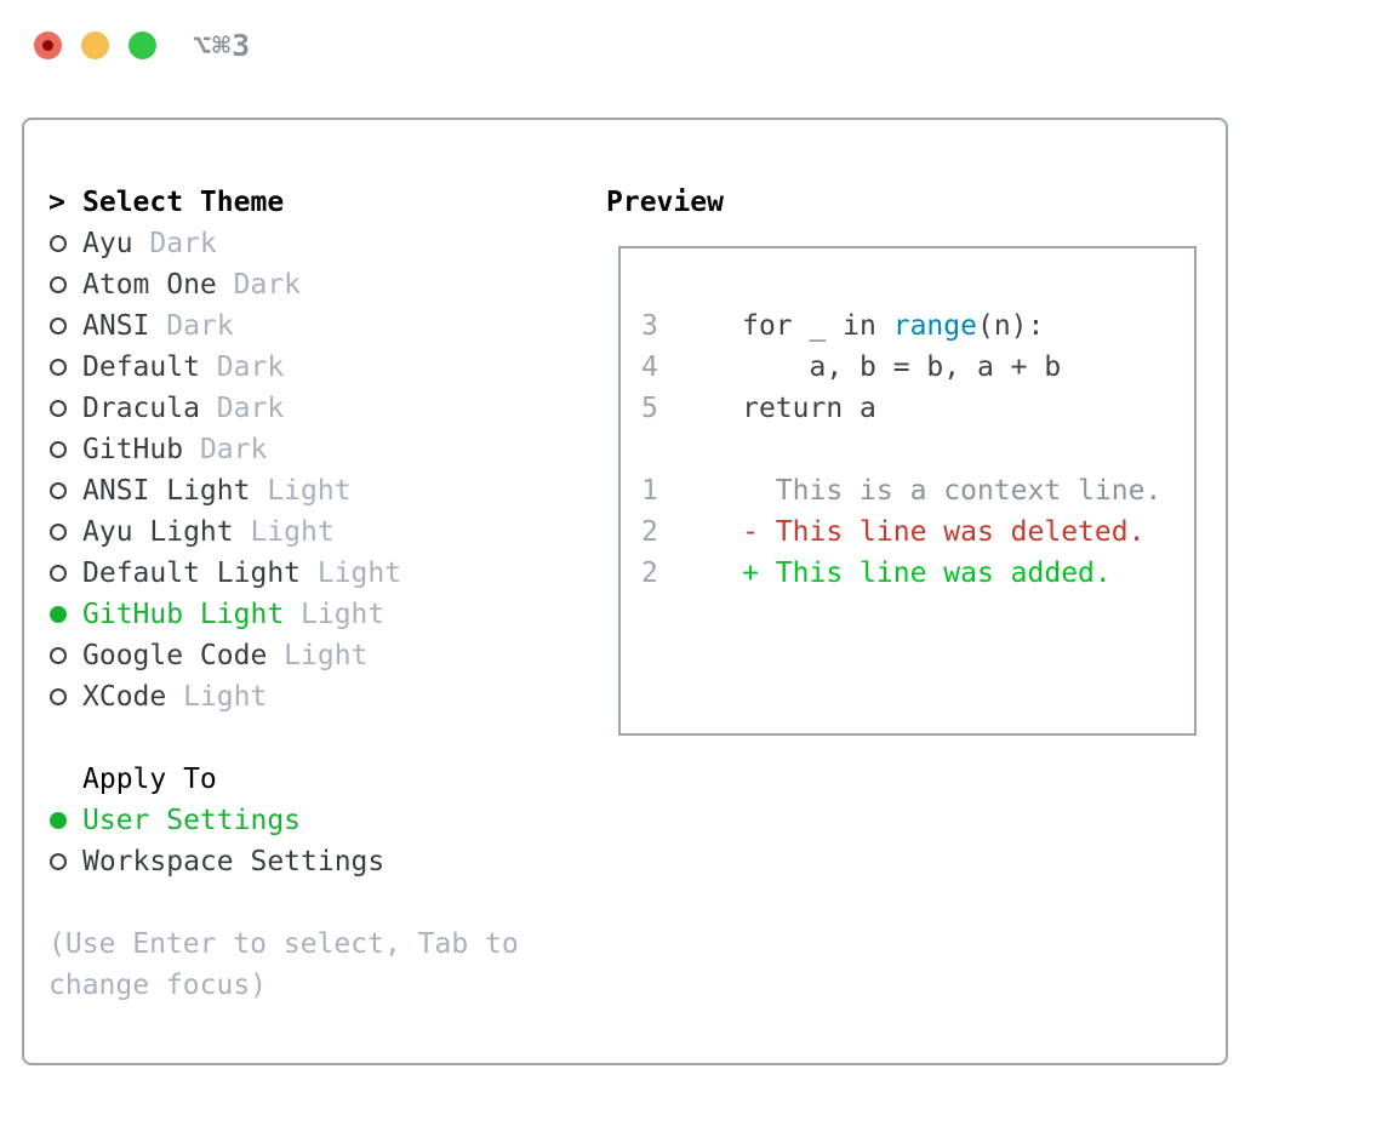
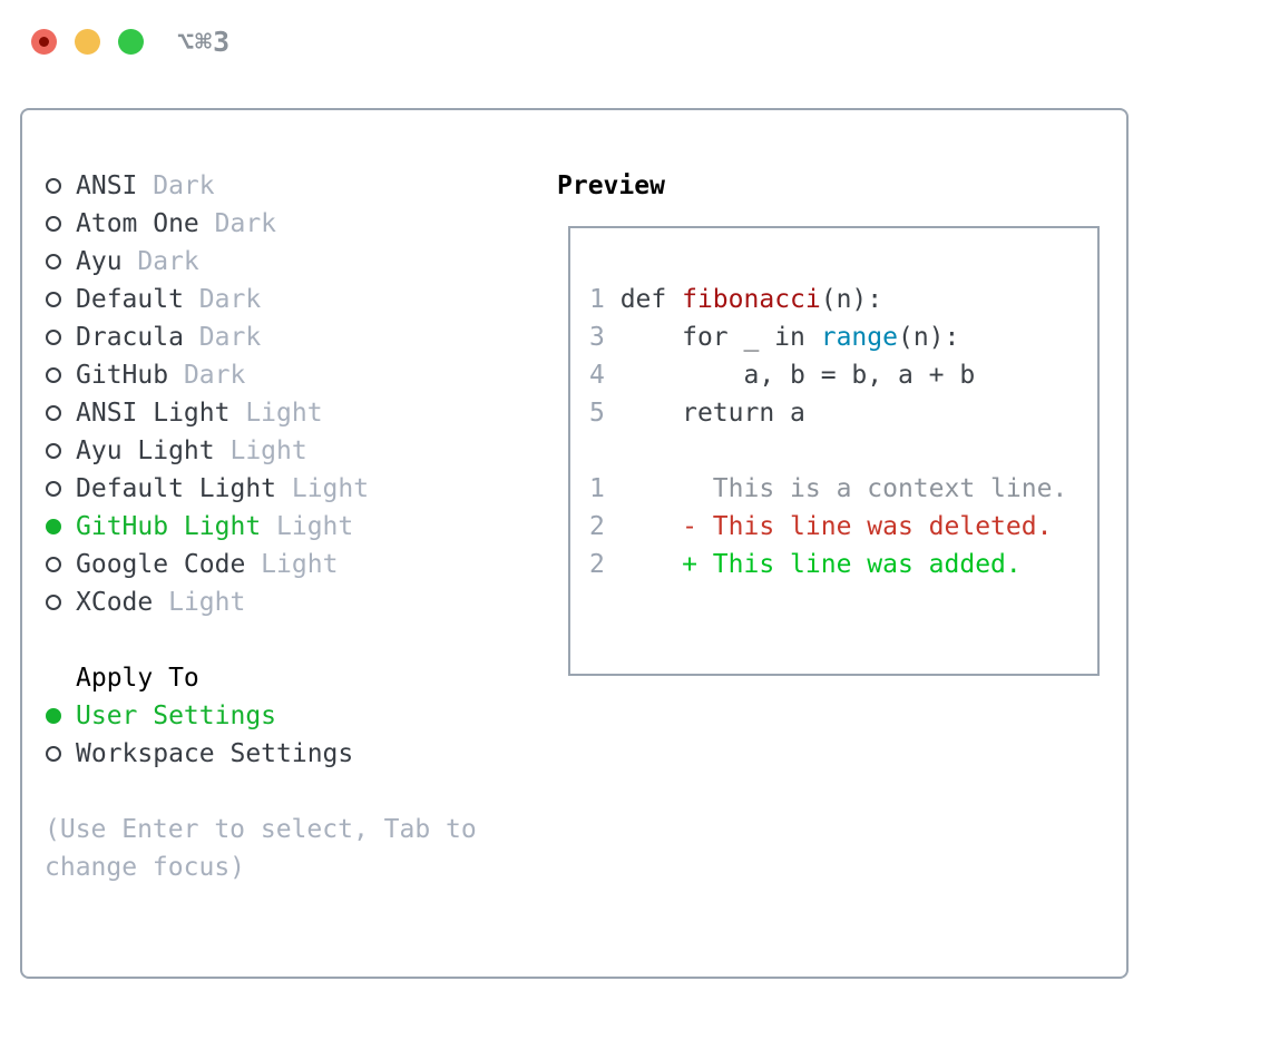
  ⌥⌘3
- >
- Select Theme
- Ayu
+ ANSI
  Dark
  Atom One
  Dark
- ANSI
+ Ayu
  Dark
  Default
  Dark
  Dracula
  Dark
  GitHub
  Dark
  ANSI Light
  Light
  Ayu Light
  Light
  Default Light
  Light
  GitHub Light
  Light
  Google Code
  Light
  XCode
  Light
  Apply To
  User Settings
  Workspace Settings
  (Use Enter to select, Tab to
  change focus)
  Preview
+ 1 def fibonacci(n):
  3 for _ in range(n):
  4 a, b = b, a + b
  5 return a
  1 This is a context line.
  2 - This line was deleted.
  2 + This line was added.
